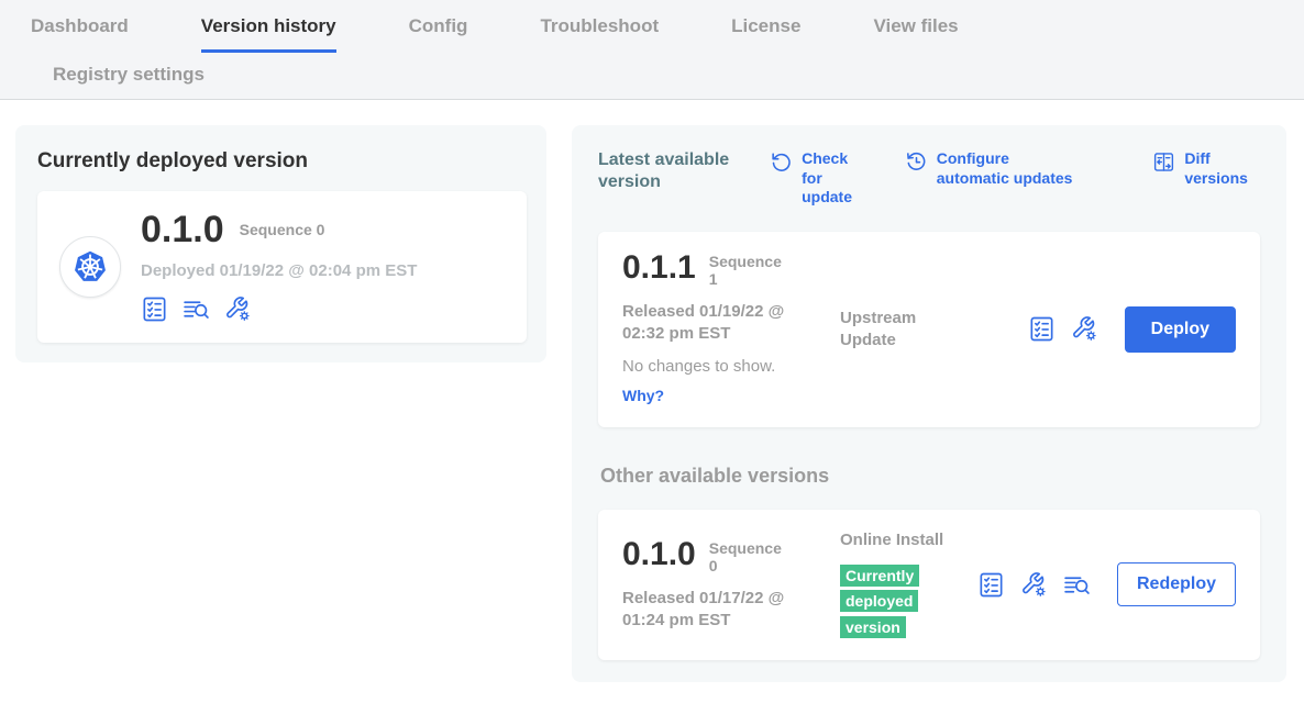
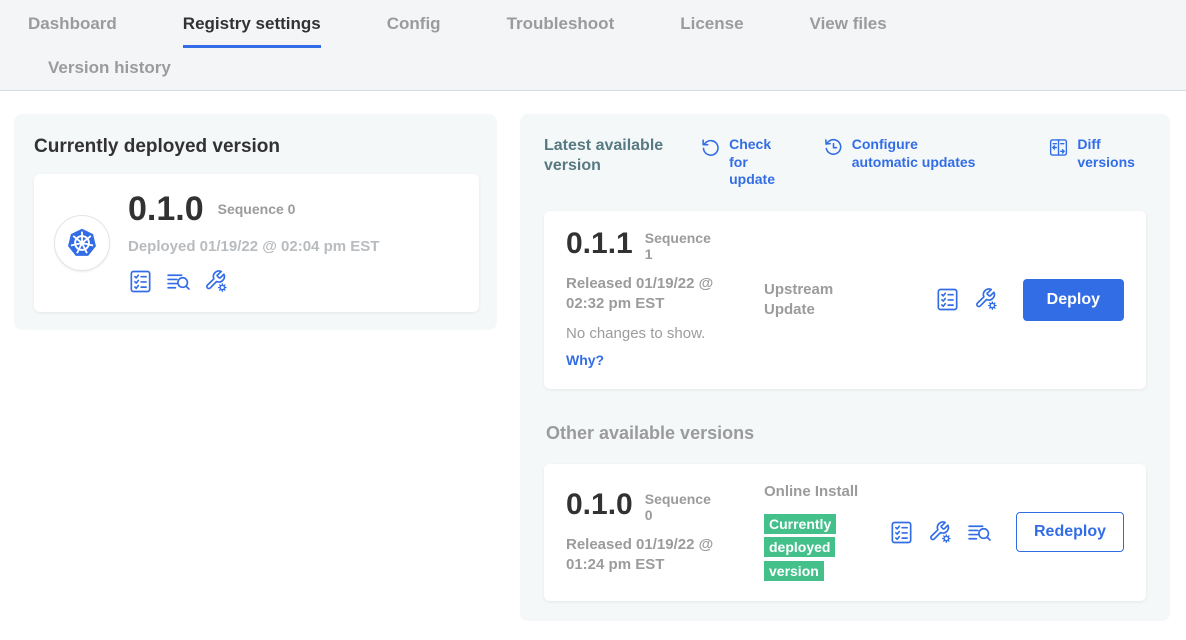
  Dashboard
- Version history
+ Registry settings
  Config
  Troubleshoot
  License
  View files
- Registry settings
+ Version history
  Currently deployed version
  0.1.0
  Sequence 0
  Deployed 01/19/22 @ 02:04 pm EST
  Latest available version
  Check for update
  Configure automatic updates
  Diff versions
  0.1.1
  Sequence 1
  Released 01/19/22 @ 02:32 pm EST
  No changes to show.
  Why?
  Upstream Update
  Deploy
  Other available versions
  0.1.0
  Sequence 0
- Released 01/17/22 @ 01:24 pm EST
+ Released 01/19/22 @ 01:24 pm EST
  Online Install
  Currently deployed version
  Redeploy
